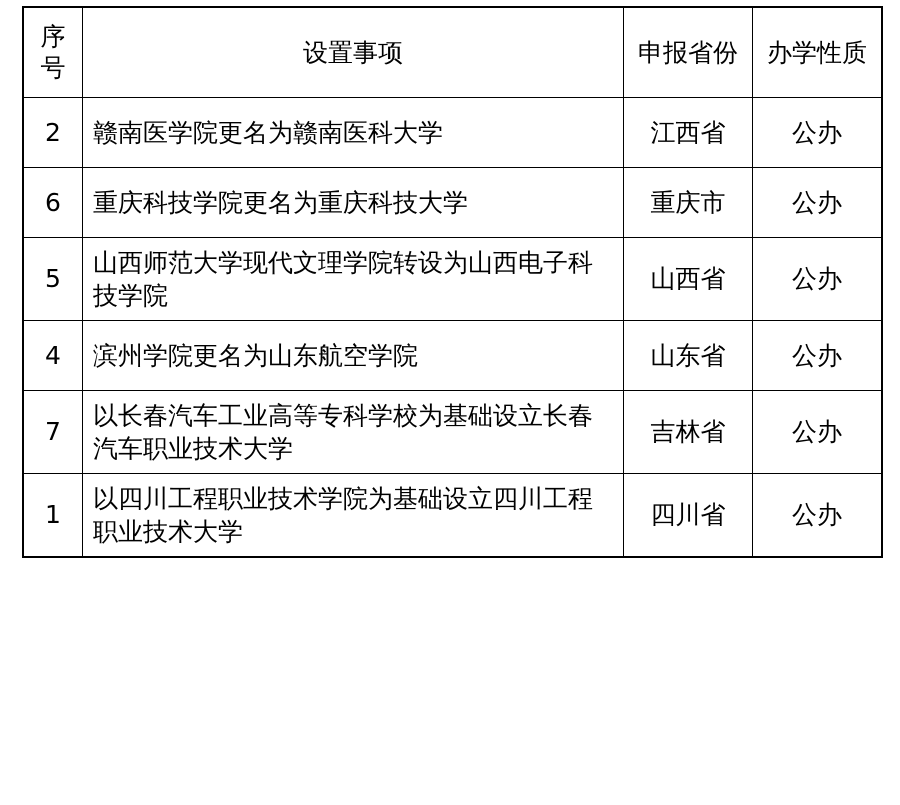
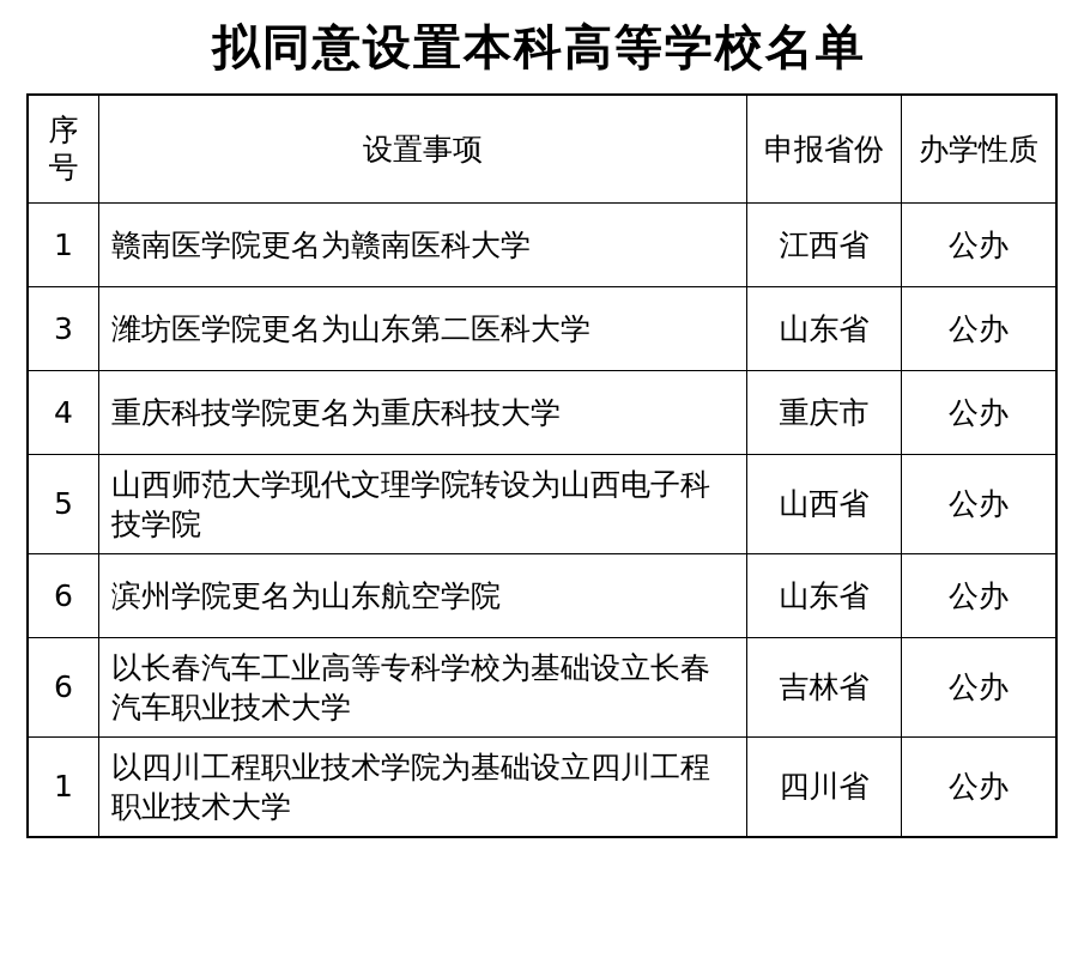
+ 拟同意设置本科高等学校名单
  序号	设置事项	申报省份	办学性质
- 2	赣南医学院更名为赣南医科大学	江西省	公办
+ 1	赣南医学院更名为赣南医科大学	江西省	公办
+ 3	潍坊医学院更名为山东第二医科大学	山东省	公办
- 6	重庆科技学院更名为重庆科技大学	重庆市	公办
+ 4	重庆科技学院更名为重庆科技大学	重庆市	公办
  5	山西师范大学现代文理学院转设为山西电子科技学院	山西省	公办
- 4	滨州学院更名为山东航空学院	山东省	公办
+ 6	滨州学院更名为山东航空学院	山东省	公办
- 7	以长春汽车工业高等专科学校为基础设立长春汽车职业技术大学	吉林省	公办
+ 6	以长春汽车工业高等专科学校为基础设立长春汽车职业技术大学	吉林省	公办
  1	以四川工程职业技术学院为基础设立四川工程职业技术大学	四川省	公办
